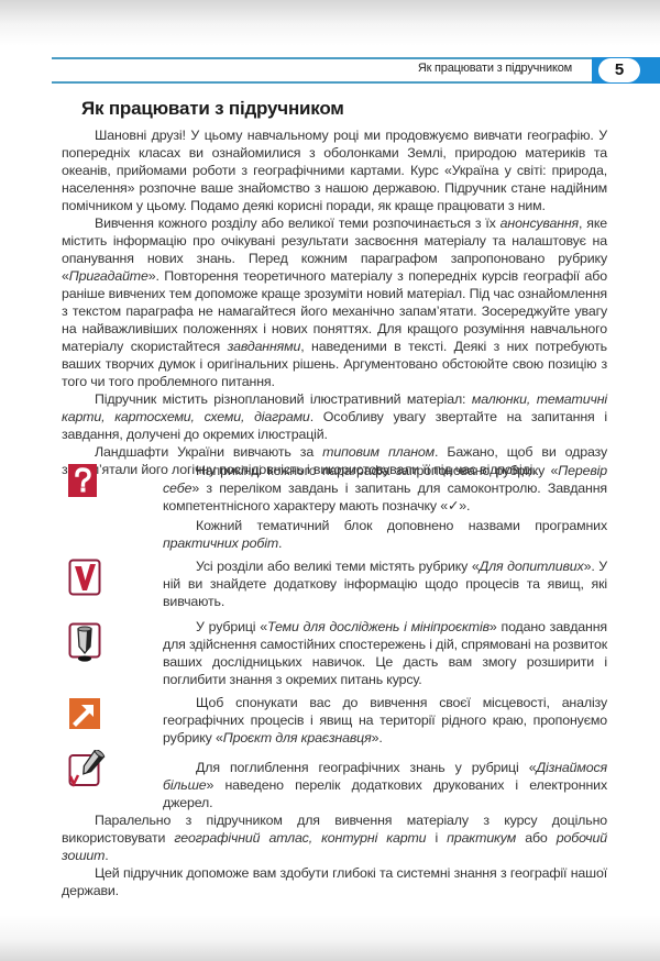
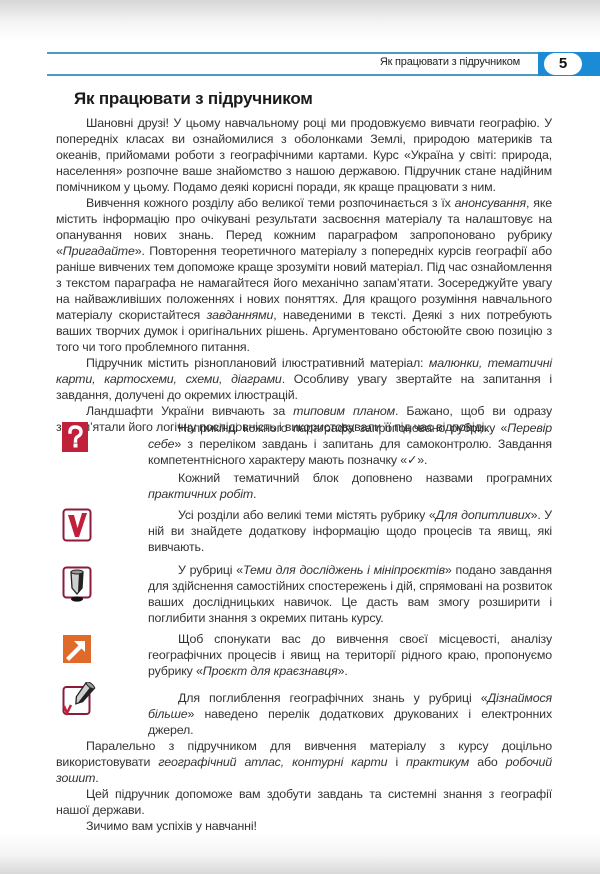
  Як працювати з підручником
  5
  Як працювати з підручником
  Шановні друзі! У цьому навчальному році ми продовжуємо вивчати географію. У попередніх класах ви ознайомилися з оболонками Землі, природою материків та океанів, прийомами роботи з географічними картами. Курс «Україна у світі: природа, населення» розпочне ваше знайомство з нашою державою. Підручник стане надійним помічником у цьому. Подамо деякі корисні поради, як краще працювати з ним.
  Вивчення кожного розділу або великої теми розпочинається з їх анонсування, яке містить інформацію про очікувані результати засвоєння матеріалу та налаштовує на опанування нових знань. Перед кожним параграфом запропоновано рубрику «Пригадайте». Повторення теоретичного матеріалу з попередніх курсів географії або раніше вивчених тем допоможе краще зрозуміти новий матеріал. Під час ознайомлення з текстом параграфа не намагайтеся його механічно запам’ятати. Зосереджуйте увагу на найважливіших положеннях і нових поняттях. Для кращого розуміння навчального матеріалу скористайтеся завданнями, наведеними в тексті. Деякі з них потребують ваших творчих думок і оригінальних рішень. Аргументовано обстоюйте свою позицію з того чи того проблемного питання.
  Підручник містить різноплановий ілюстративний матеріал: малюнки, тематичні карти, картосхеми, схеми, діаграми. Особливу увагу звертайте на запитання і завдання, долучені до окремих ілюстрацій.
  Ландшафти України вивчають за типовим планом. Бажано, щоб ви одразу з’ятали його логічну послідовність і використовували її під час відповіді.
  Наприкінці кожного параграфа запропоновано рубрику «Перевір себе» з переліком завдань і запитань для самоконтролю. Завдання компетентнісного характеру мають позначку «✓».
  Кожний тематичний блок доповнено назвами програмних практичних робіт.
  Усі розділи або великі теми містять рубрику «Для допитливих». У ній ви знайдете додаткову інформацію щодо процесів та явищ, які вивчають.
  У рубриці «Теми для досліджень і мініпроєктів» подано завдання для здійснення самостійних спостережень і дій, спрямовані на розвиток ваших дослідницьких навичок. Це дасть вам змогу розширити і поглибити знання з окремих питань курсу.
  Щоб спонукати вас до вивчення своєї місцевості, аналізу географічних процесів і явищ на території рідного краю, пропонуємо рубрику «Проєкт для краєзнавця».
  Для поглиблення географічних знань у рубриці «Дізнаймося більше» наведено перелік додаткових друкованих і електронних джерел.
  Паралельно з підручником для вивчення матеріалу з курсу доцільно використовувати географічний атлас, контурні карти і практикум або робочий зошит.
- Цей підручник допоможе вам здобути глибокі та системні знання з географії нашої держави.
+ Цей підручник допоможе вам здобути завдань та системні знання з географії нашої держави.
+ Зичимо вам успіхів у навчанні!
